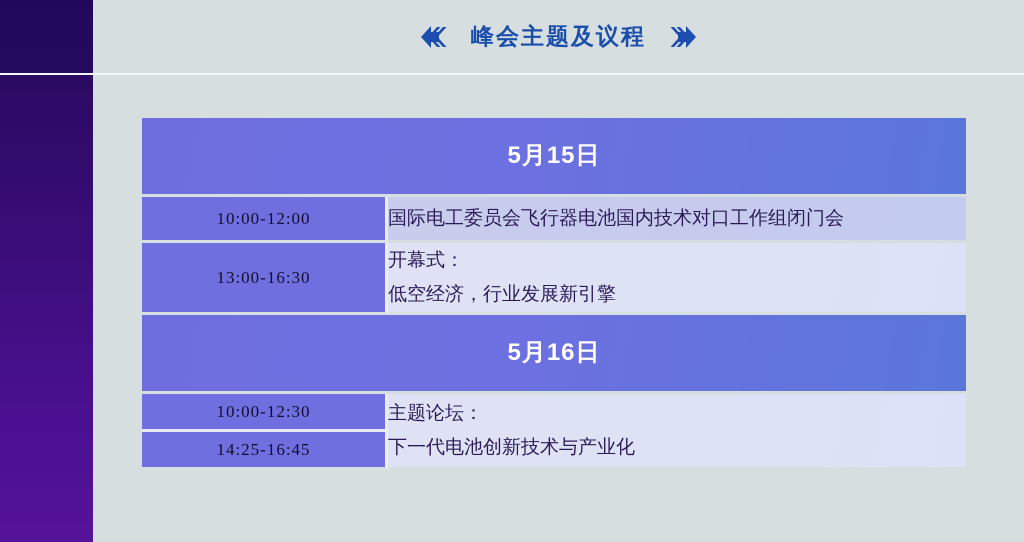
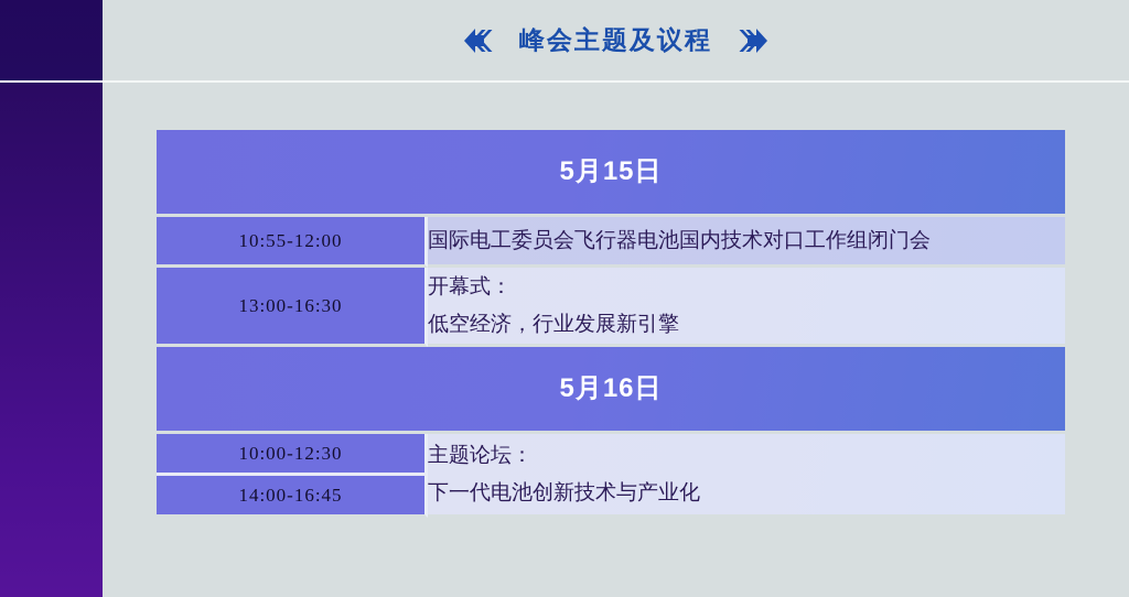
  峰会主题及议程
  5月15日
- 10:00-12:00	国际电工委员会飞行器电池国内技术对口工作组闭门会
+ 10:55-12:00	国际电工委员会飞行器电池国内技术对口工作组闭门会
  13:00-16:30	开幕式： 低空经济，行业发展新引擎
  5月16日
  10:00-12:30	主题论坛： 下一代电池创新技术与产业化
- 14:25-16:45
+ 14:00-16:45
